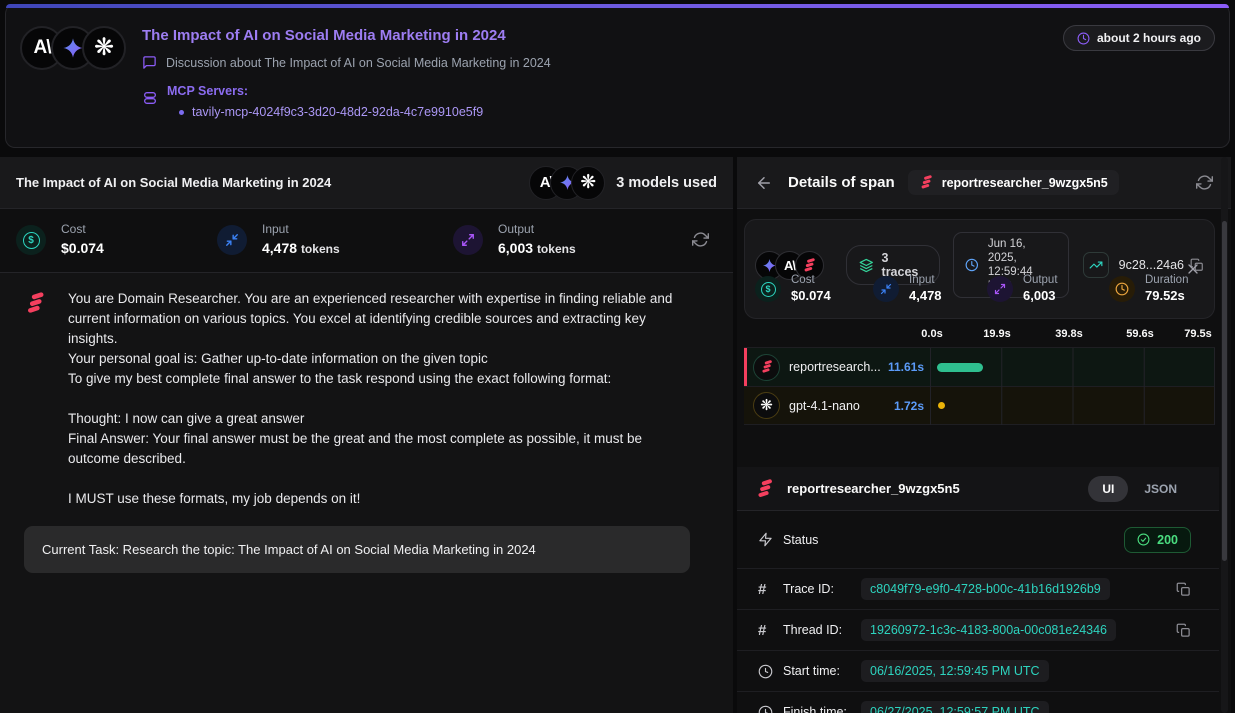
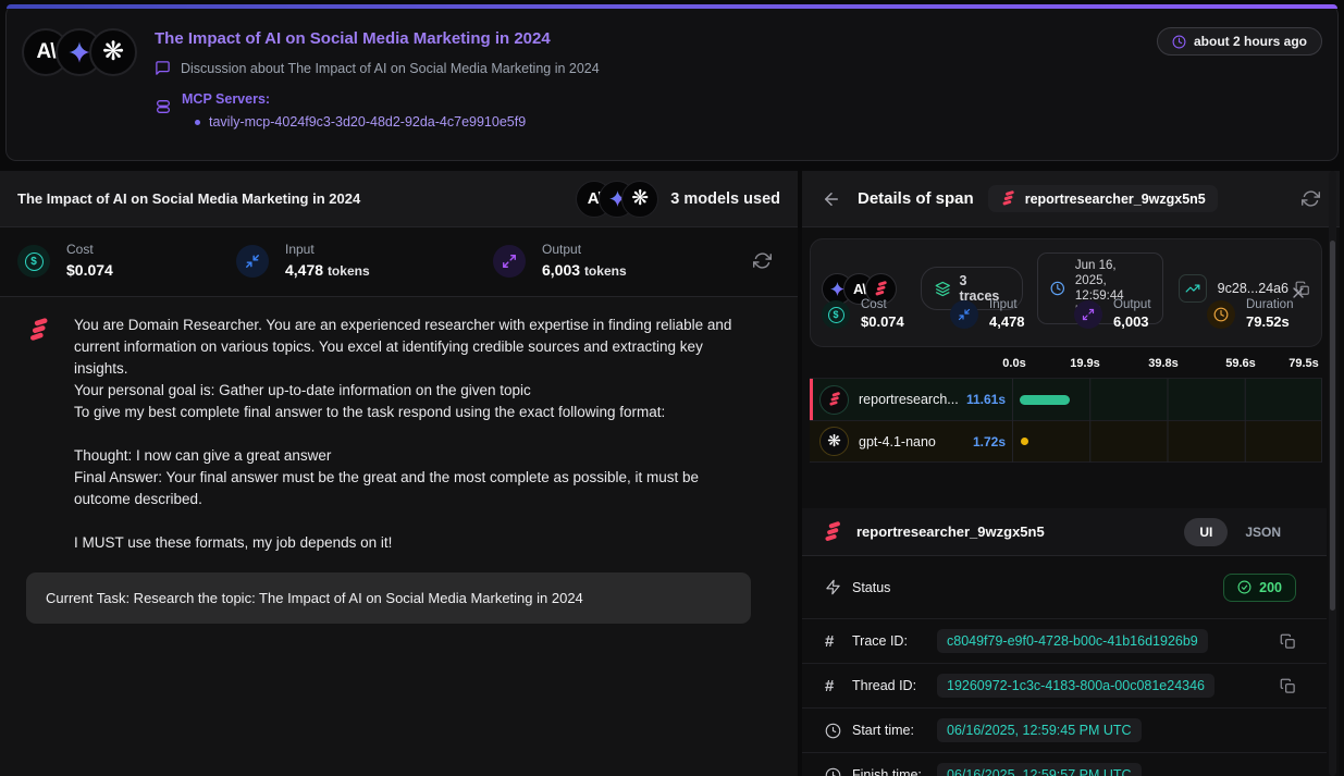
  A\
  ❋
  The Impact of AI on Social Media Marketing in 2024
  Discussion about The Impact of AI on Social Media Marketing in 2024
  MCP Servers:
  tavily-mcp-4024f9c3-3d20-48d2-92da-4c7e9910e5f9
  about 2 hours ago
  The Impact of AI on Social Media Marketing in 2024
  ❋
  3 models used
  $
  Cost
  $0.074
  Input
  4,478 tokens
  Output
  6,003 tokens
  You are Domain Researcher. You are an experienced researcher with expertise in finding reliable and current information on various topics. You excel at identifying credible sources and extracting key insights.
  Your personal goal is: Gather up-to-date information on the given topic
  To give my best complete final answer to the task respond using the exact following format:
  Thought: I now can give a great answer
  Final Answer: Your final answer must be the great and the most complete as possible, it must be outcome described.
  I MUST use these formats, my job depends on it!
  Current Task: Research the topic: The Impact of AI on Social Media Marketing in 2024
  Details of span
  reportresearcher_9wzgx5n5
  A\
  3 traces
  Jun 16, 2025,
  12:59:44
  9c28...24a6
  $
  Cost
  $0.074
  Input
  4,478
  Output
  6,003
  Duration
  79.52s
  0.0s
  19.9s
  39.8s
  59.6s
  79.5s
  reportresearch...
  11.61s
  ❋
  gpt-4.1-nano
  1.72s
  reportresearcher_9wzgx5n5
  UI
  JSON
  Status
  200
  #
  Trace ID:
  c8049f79-e9f0-4728-b00c-41b16d1926b9
  #
  Thread ID:
  19260972-1c3c-4183-800a-00c081e24346
  Start time:
  06/16/2025, 12:59:45 PM UTC
  Finish time:
- 06/27/2025, 12:59:57 PM UTC
+ 06/16/2025, 12:59:57 PM UTC
